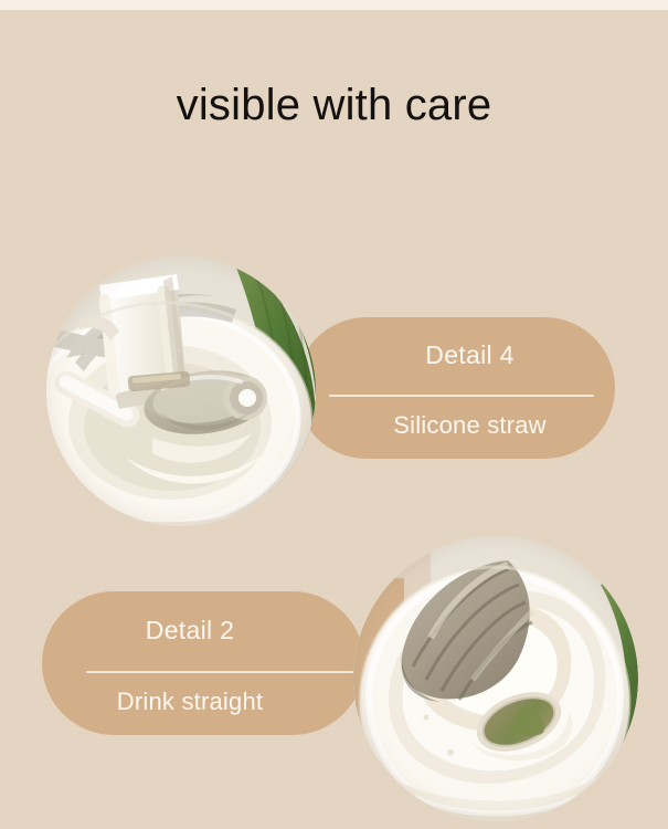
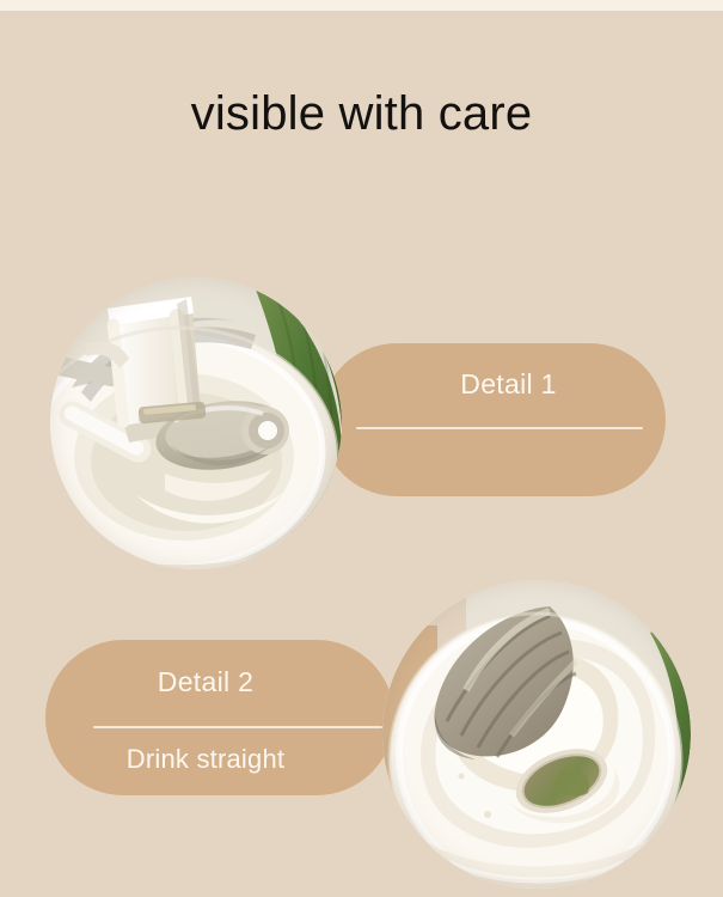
  visible with care
- Detail 4
+ Detail 1
- Silicone straw
  Detail 2
  Drink straight
